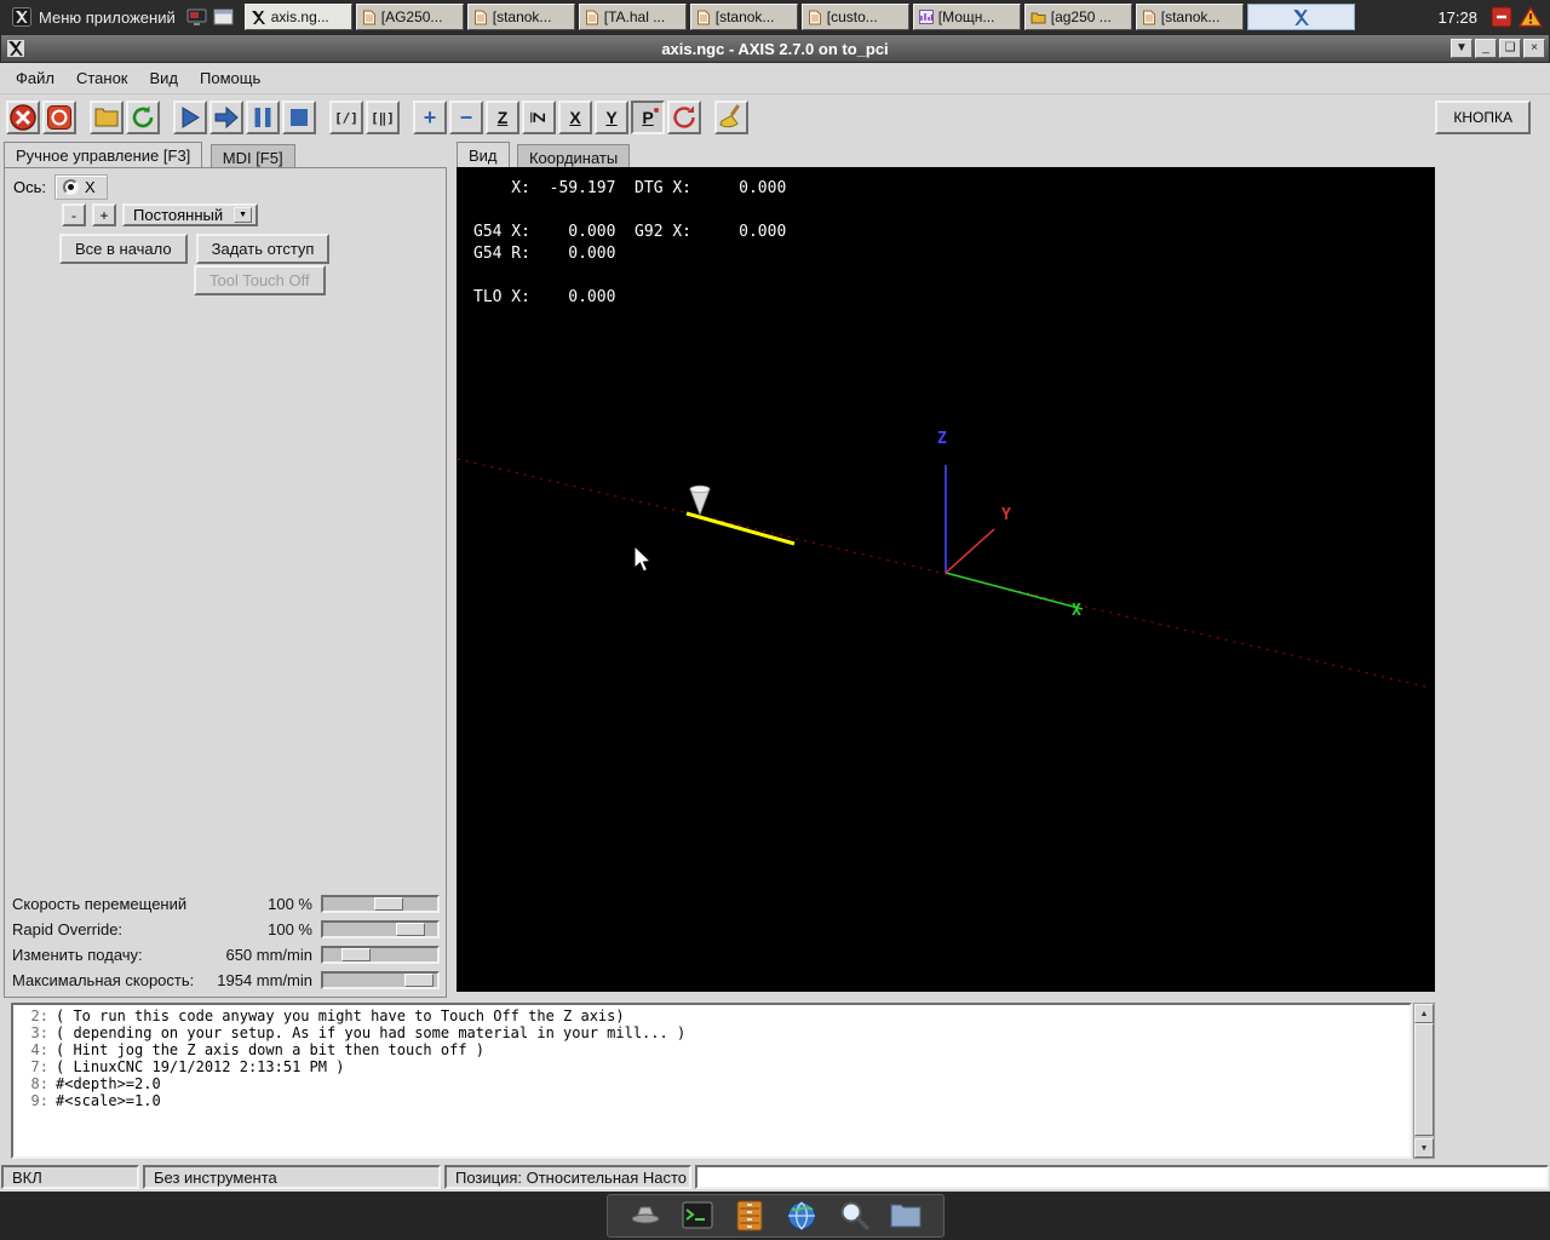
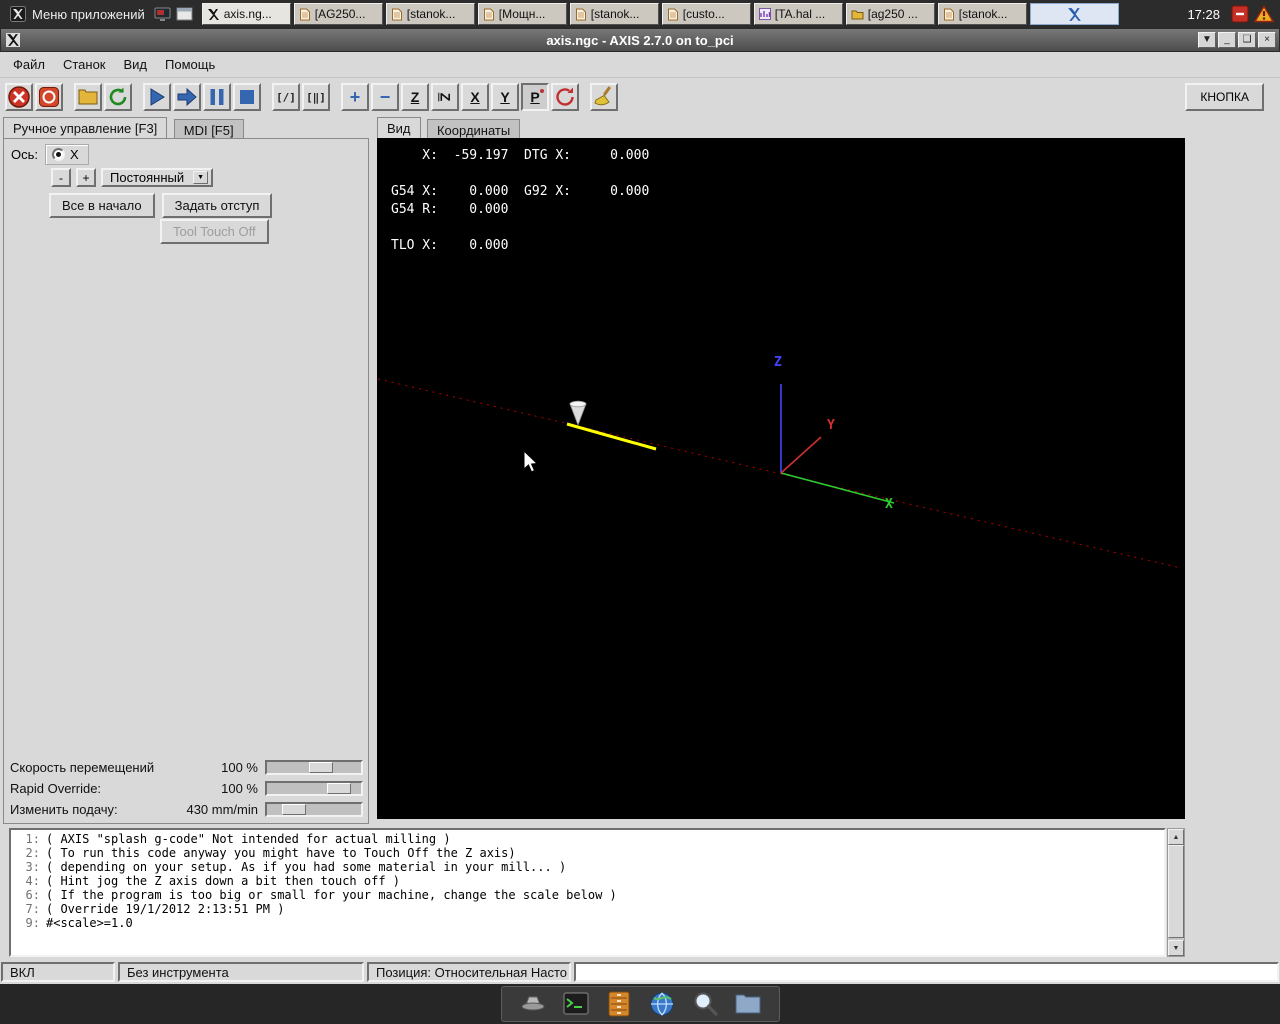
  Меню приложений
  axis.ng...
  [AG250...
  [stanok...
- [TA.hal ...
+ [Мощн...
  [stanok...
  [custo...
- [Мощн...
+ [TA.hal ...
  [ag250 ...
  [stanok...
  17:28
  axis.ngc - AXIS 2.7.0 on to_pci
  ▼
  _
  ❑
  ×
  Файл
  Станок
  Вид
  Помощь
  [/]
  [‖]
  +
  −
  Z
  X
  Y
  P
  КНОПКА
  Ручное управление [F3] MDI [F5]
  Ось:
  X
  -
  +
  Постоянный
  Все в начало
  Задать отступ
  Tool Touch Off
  Скорость перемещений
  100 %
  Rapid Override:
  100 %
  Изменить подачу:
- 650 mm/min
+ 430 mm/min
- Максимальная скорость:
- 1954 mm/min
  Вид Координаты
  X
  Y
  Z
  X: -59.197 DTG X: 0.000
  G54 X: 0.000 G92 X: 0.000
  G54 R: 0.000
  TLO X: 0.000
+ 1: ( AXIS "splash g-code" Not intended for actual milling )
  2: ( To run this code anyway you might have to Touch Off the Z axis)
  3: ( depending on your setup. As if you had some material in your mill... )
  4: ( Hint jog the Z axis down a bit then touch off )
+ 6: ( If the program is too big or small for your machine, change the scale below )
- 7: ( LinuxCNC 19/1/2012 2:13:51 PM )
+ 7: ( Override 19/1/2012 2:13:51 PM )
- 8: #<depth>=2.0
  9: #<scale>=1.0
  ВКЛ
  Без инструмента
  Позиция: Относительная Насто
